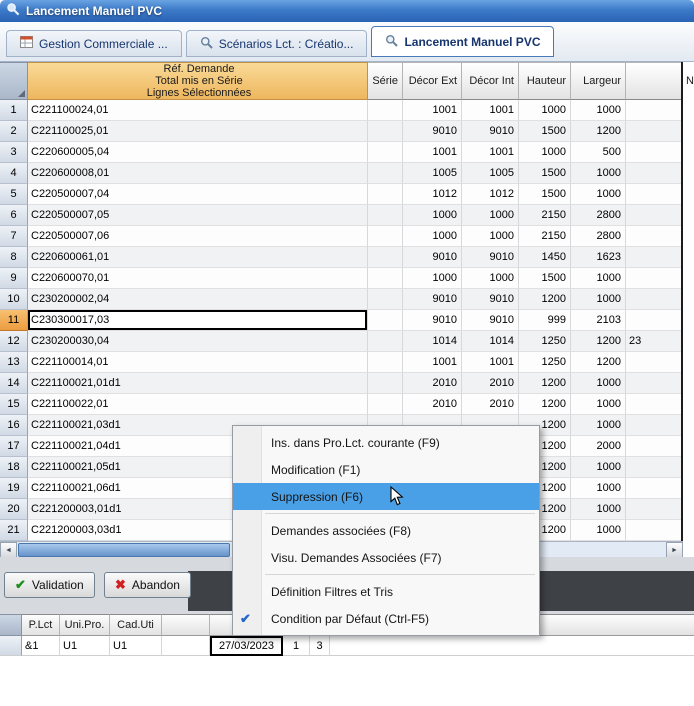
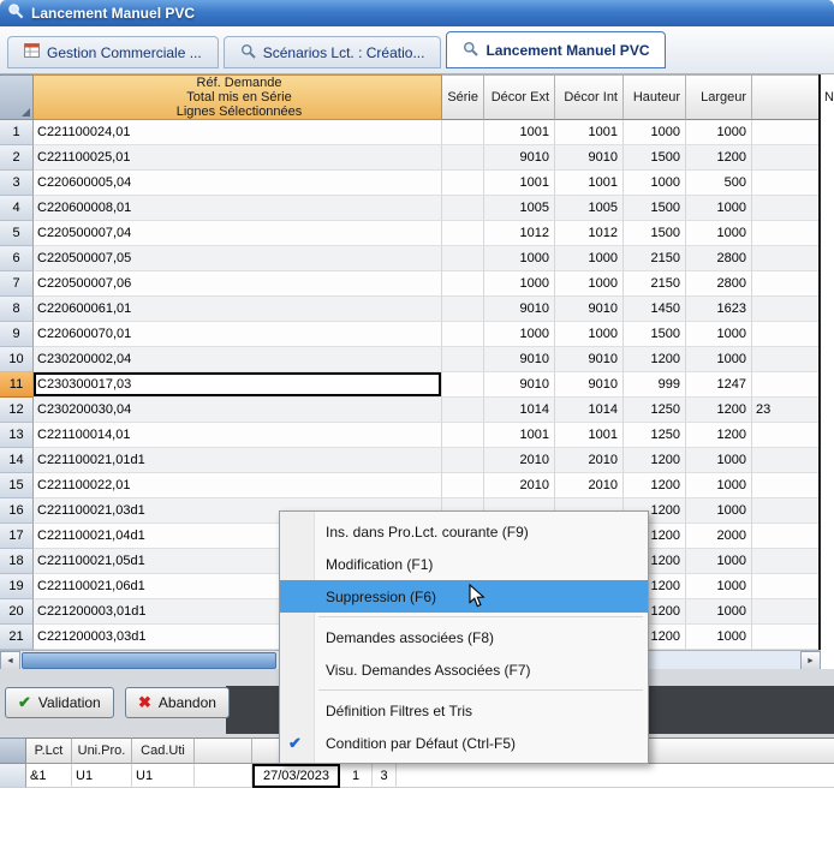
  Lancement Manuel PVC
  Gestion Commerciale ...
  Scénarios Lct. : Créatio...
  Lancement Manuel PVC
  Réf. Demande
  Total mis en Série
  Lignes Sélectionnées
  Série
  Décor Ext
  Décor Int
  Hauteur
  Largeur
  N
  1
  C221100024,01
  1001
  1001
  1000
  1000
  2
  C221100025,01
  9010
  9010
  1500
  1200
  3
  C220600005,04
  1001
  1001
  1000
  500
  4
  C220600008,01
  1005
  1005
  1500
  1000
  5
  C220500007,04
  1012
  1012
  1500
  1000
  6
  C220500007,05
  1000
  1000
  2150
  2800
  7
  C220500007,06
  1000
  1000
  2150
  2800
  8
  C220600061,01
  9010
  9010
  1450
  1623
  9
  C220600070,01
  1000
  1000
  1500
  1000
  10
  C230200002,04
  9010
  9010
  1200
  1000
  11
  C230300017,03
  9010
  9010
  999
- 2103
+ 1247
  12
  C230200030,04
  1014
  1014
  1250
  1200
  23
  13
  C221100014,01
  1001
  1001
  1250
  1200
  14
  C221100021,01d1
  2010
  2010
  1200
  1000
  15
  C221100022,01
  2010
  2010
  1200
  1000
  16
  C221100021,03d1
  1200
  1000
  17
  C221100021,04d1
  1200
  2000
  18
  C221100021,05d1
  1200
  1000
  19
  C221100021,06d1
  1200
  1000
  20
  C221200003,01d1
  1200
  1000
  21
  C221200003,03d1
  1200
  1000
  ✔
  Validation
  ✖
  Abandon
  P.Lct
  Uni.Pro.
  Cad.Uti
  &1
  U1
  U1
  27/03/2023
  1
  3
  Ins. dans Pro.Lct. courante (F9)
  Modification (F1)
  Suppression (F6)
  Demandes associées (F8)
  Visu. Demandes Associées (F7)
  Définition Filtres et Tris
  ✔
  Condition par Défaut (Ctrl-F5)
